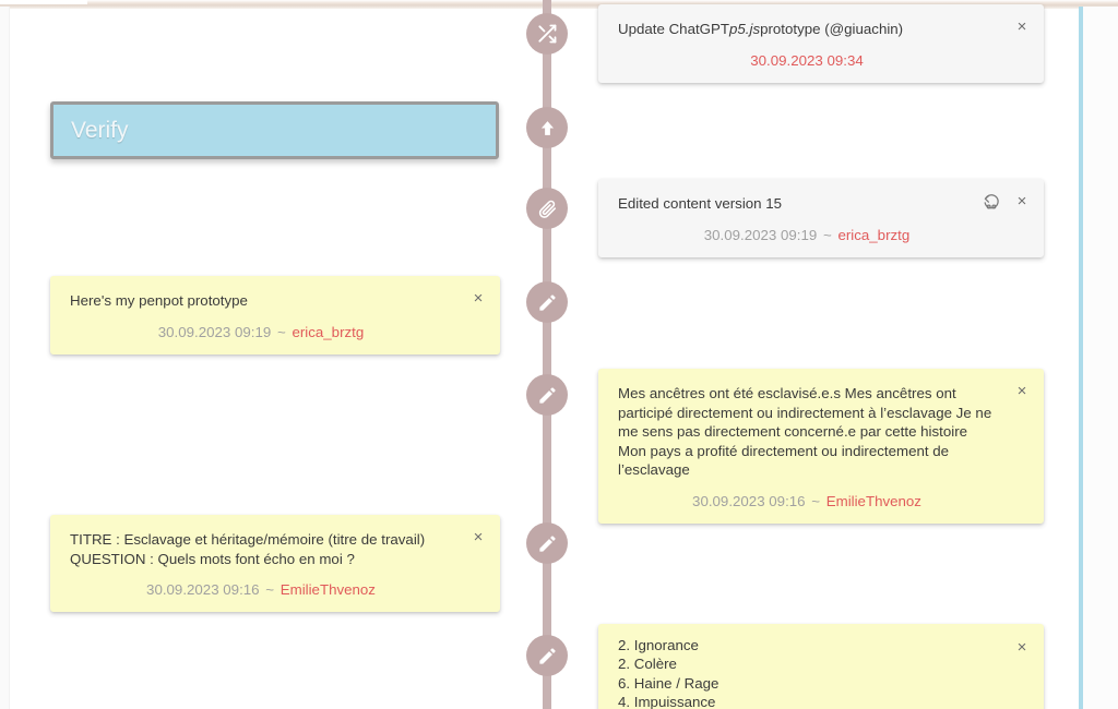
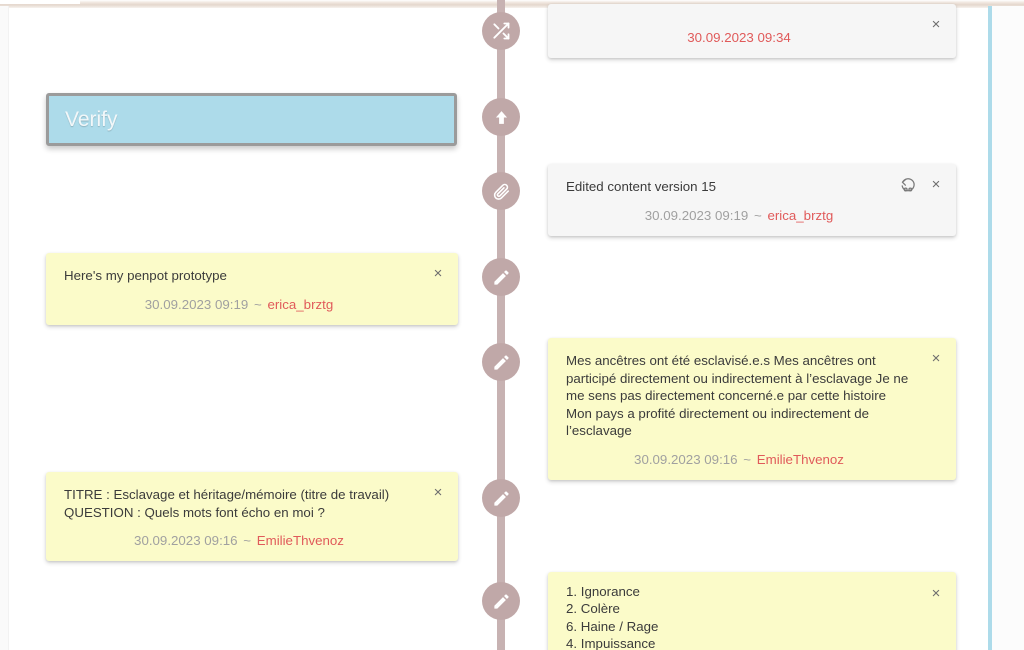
  Verify
  ×
- Update ChatGPTp5.jsprototype (@giuachin)
  30.09.2023 09:34
  ×
  Edited content version 15
  30.09.2023 09:19 ~ erica_brztg
  ×
  Mes ancêtres ont été esclavisé.e.s Mes ancêtres ont participé directement ou indirectement à l’esclavage Je ne me sens pas directement concerné.e par cette histoire Mon pays a profité directement ou indirectement de l’esclavage
  30.09.2023 09:16 ~ EmilieThvenoz
  ×
- 2. Ignorance
+ 1. Ignorance
  2. Colère
  6. Haine / Rage
  4. Impuissance
  ×
  Here's my penpot prototype
  30.09.2023 09:19 ~ erica_brztg
  ×
  TITRE : Esclavage et héritage/mémoire (titre de travail) QUESTION : Quels mots font écho en moi ?
  30.09.2023 09:16 ~ EmilieThvenoz
